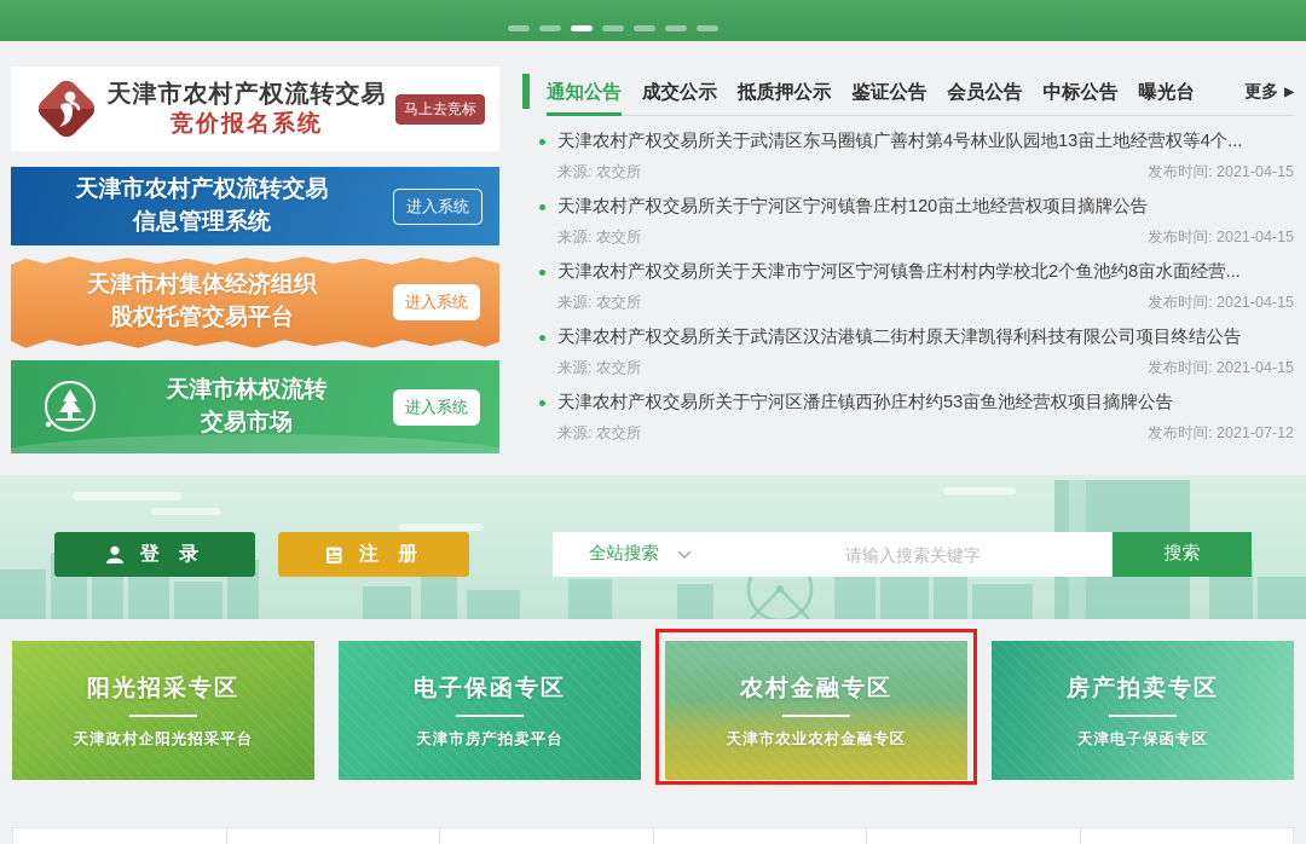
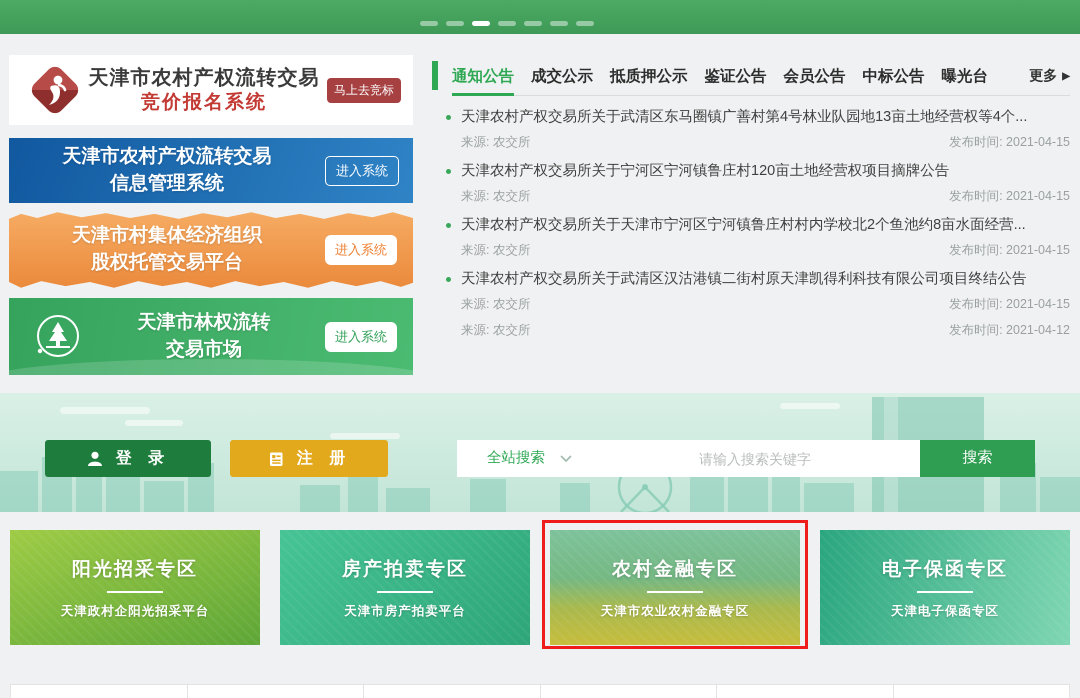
  天津市农村产权流转交易
  竞价报名系统
  马上去竞标
  天津市农村产权流转交易
  信息管理系统
  进入系统
  天津市村集体经济组织
  股权托管交易平台
  进入系统
  天津市林权流转
  交易市场
  进入系统
  通知公告
  成交公示
  抵质押公示
  鉴证公告
  会员公告
  中标公告
  曝光台
  更多
  ▶
  天津农村产权交易所关于武清区东马圈镇广善村第4号林业队园地13亩土地经营权等4个...
  来源: 农交所
  发布时间: 2021-04-15
  天津农村产权交易所关于宁河区宁河镇鲁庄村120亩土地经营权项目摘牌公告
  来源: 农交所
  发布时间: 2021-04-15
  天津农村产权交易所关于天津市宁河区宁河镇鲁庄村村内学校北2个鱼池约8亩水面经营...
  来源: 农交所
  发布时间: 2021-04-15
  天津农村产权交易所关于武清区汉沽港镇二街村原天津凯得利科技有限公司项目终结公告
  来源: 农交所
  发布时间: 2021-04-15
- 天津农村产权交易所关于宁河区潘庄镇西孙庄村约53亩鱼池经营权项目摘牌公告
  来源: 农交所
- 发布时间: 2021-07-12
+ 发布时间: 2021-04-12
  登 录
  注 册
  全站搜索
  请输入搜索关键字
  搜索
  阳光招采专区
  天津政村企阳光招采平台
- 电子保函专区
+ 房产拍卖专区
  天津市房产拍卖平台
  农村金融专区
  天津市农业农村金融专区
- 房产拍卖专区
+ 电子保函专区
  天津电子保函专区
